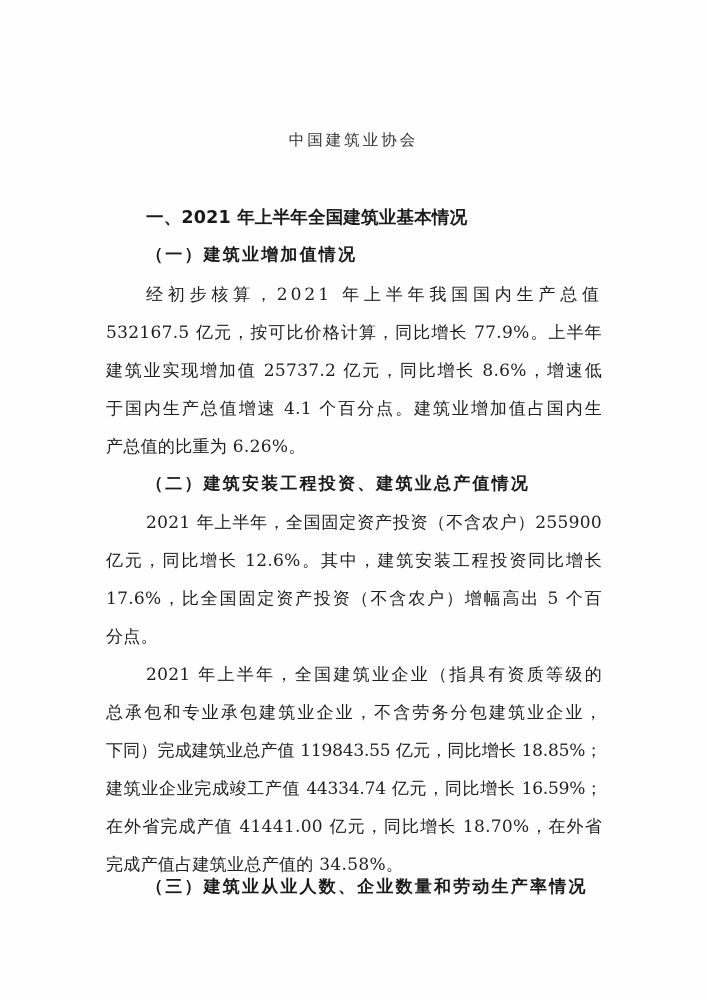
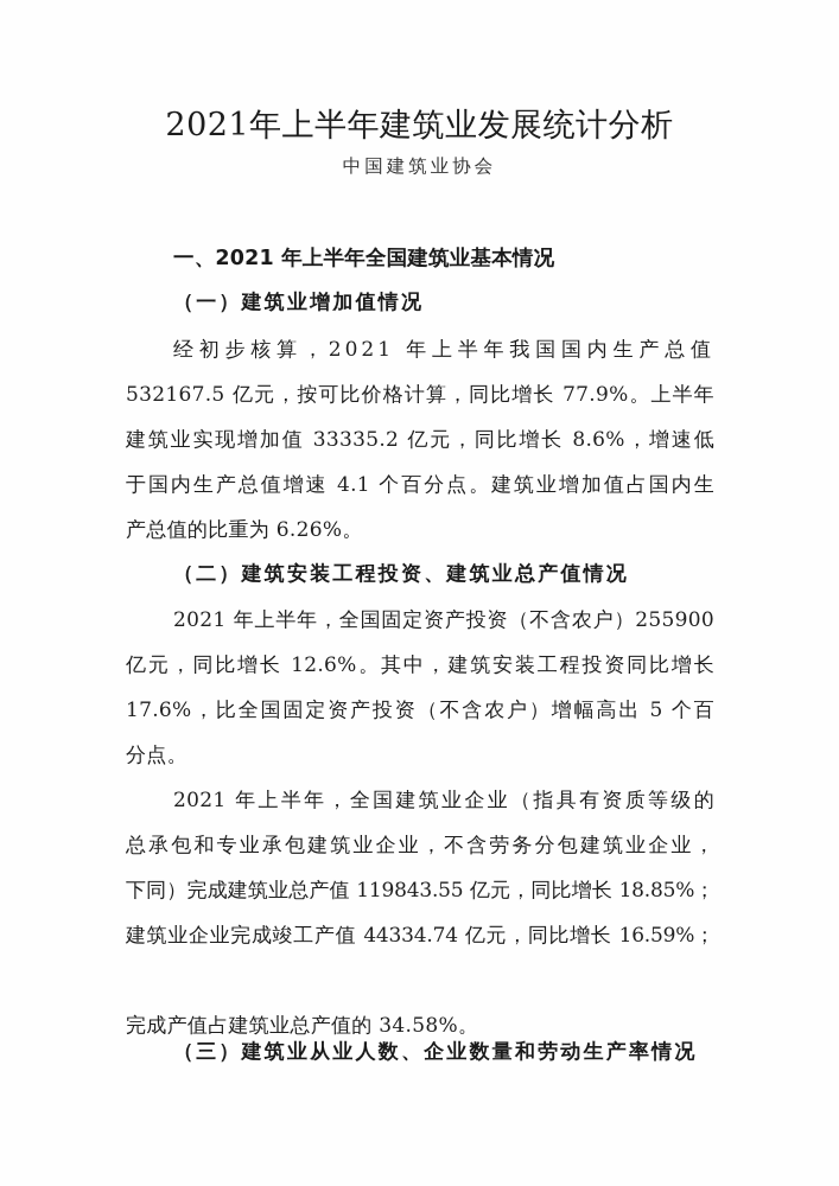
+ 2021年上半年建筑业发展统计分析
  中国建筑业协会
  一、2021 年上半年全国建筑业基本情况
  （一）建筑业增加值情况
  经初步核算，2021 年上半年我国国内生产总值
  532167.5 亿元，按可比价格计算，同比增长 77.9%。上半年
- 建筑业实现增加值 25737.2 亿元，同比增长 8.6%，增速低
+ 建筑业实现增加值 33335.2 亿元，同比增长 8.6%，增速低
  于国内生产总值增速 4.1 个百分点。建筑业增加值占国内生
  产总值的比重为 6.26%。
  （二）建筑安装工程投资、建筑业总产值情况
  2021 年上半年，全国固定资产投资（不含农户）255900
  亿元，同比增长 12.6%。其中，建筑安装工程投资同比增长
  17.6%，比全国固定资产投资（不含农户）增幅高出 5 个百
  分点。
  2021 年上半年，全国建筑业企业（指具有资质等级的
  总承包和专业承包建筑业企业，不含劳务分包建筑业企业，
  下同）完成建筑业总产值 119843.55 亿元，同比增长 18.85%；
  建筑业企业完成竣工产值 44334.74 亿元，同比增长 16.59%；
- 在外省完成产值 41441.00 亿元，同比增长 18.70%，在外省
  完成产值占建筑业总产值的 34.58%。
  （三）建筑业从业人数、企业数量和劳动生产率情况
